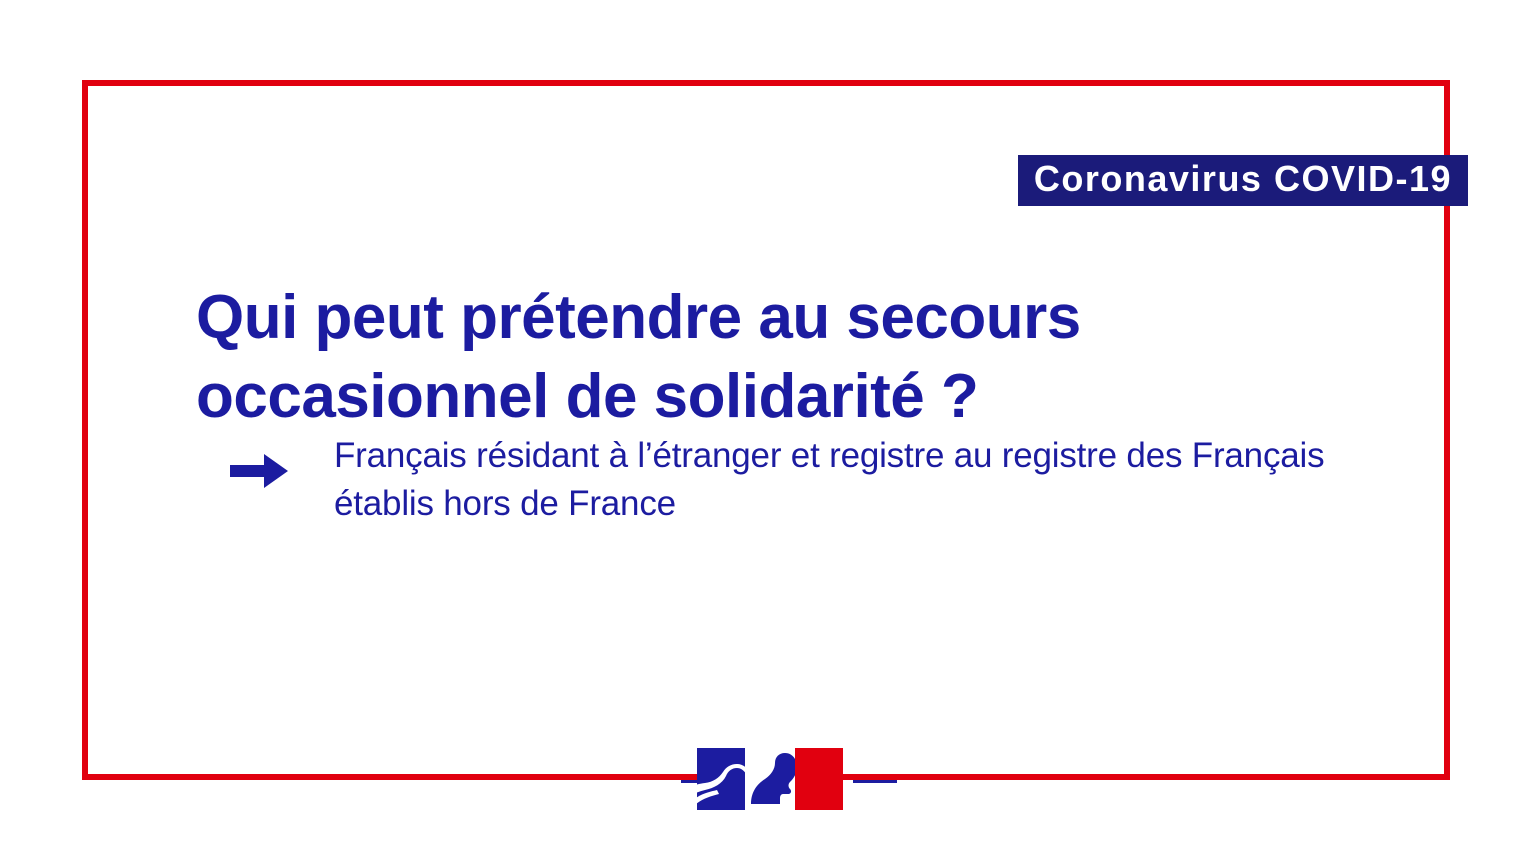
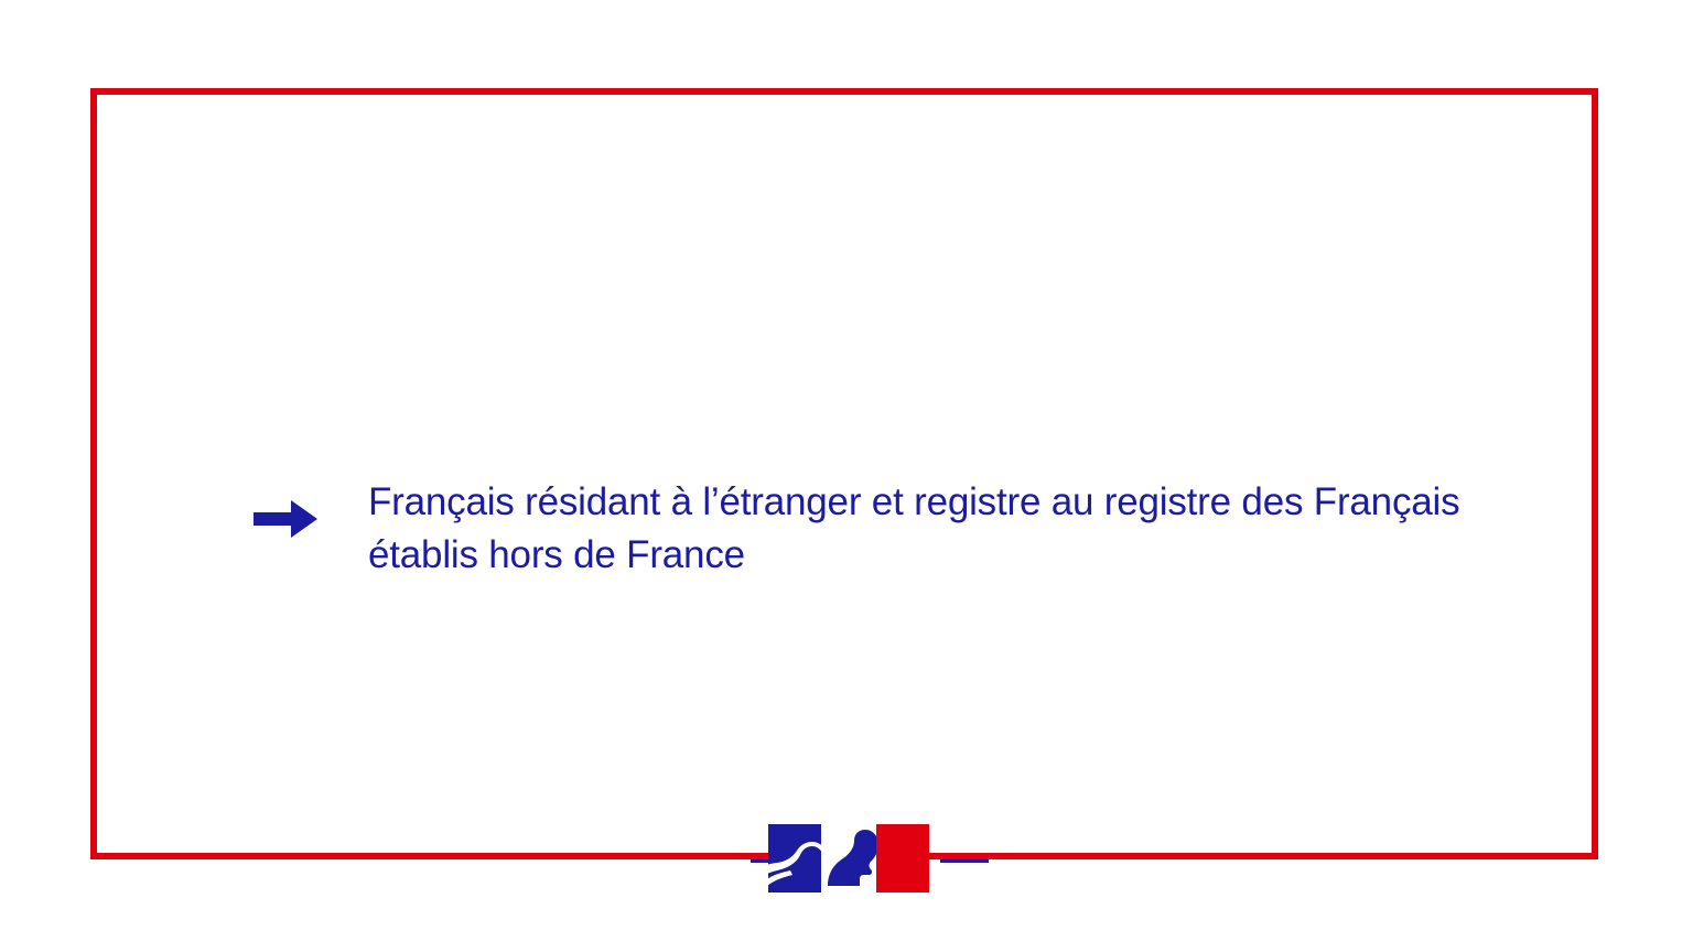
- Coronavirus COVID-19
- Qui peut prétendre au secours occasionnel de solidarité ?
  Français résidant à l’étranger et registre au registre des Français établis hors de France
